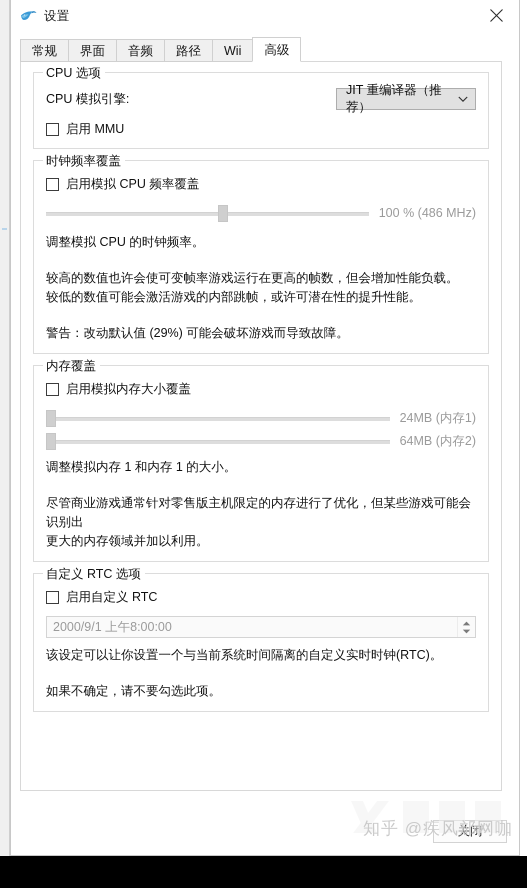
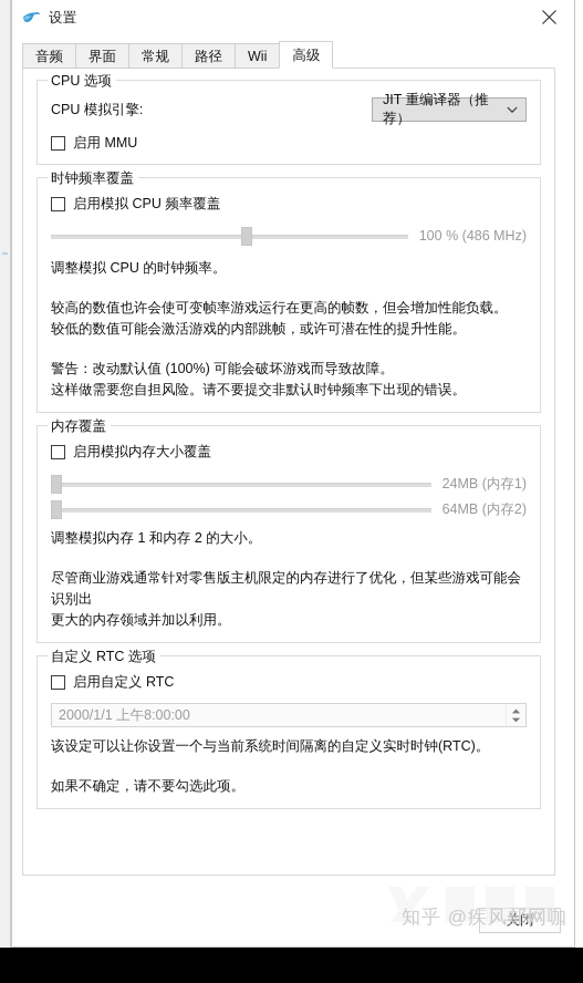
  设置
- 常规
+ 音频
  界面
- 音频
+ 常规
  路径
  Wii
  高级
  CPU 选项
  CPU 模拟引擎:
  JIT 重编译器（推荐）
  启用 MMU
  时钟频率覆盖
  启用模拟 CPU 频率覆盖
  100 % (486 MHz)
  调整模拟 CPU 的时钟频率。
  较高的数值也许会使可变帧率游戏运行在更高的帧数，但会增加性能负载。
  较低的数值可能会激活游戏的内部跳帧，或许可潜在性的提升性能。
- 警告：改动默认值 (29%) 可能会破坏游戏而导致故障。
+ 警告：改动默认值 (100%) 可能会破坏游戏而导致故障。
+ 这样做需要您自担风险。请不要提交非默认时钟频率下出现的错误。
  内存覆盖
  启用模拟内存大小覆盖
  24MB (内存1)
  64MB (内存2)
- 调整模拟内存 1 和内存 1 的大小。
+ 调整模拟内存 1 和内存 2 的大小。
  尽管商业游戏通常针对零售版主机限定的内存进行了优化，但某些游戏可能会识别出
  更大的内存领域并加以利用。
  自定义 RTC 选项
  启用自定义 RTC
- 2000/9/1 上午8:00:00
+ 2000/1/1 上午8:00:00
  该设定可以让你设置一个与当前系统时间隔离的自定义实时时钟(RTC)。
  如果不确定，请不要勾选此项。
  关闭
  知乎 @疾风邡网咖
